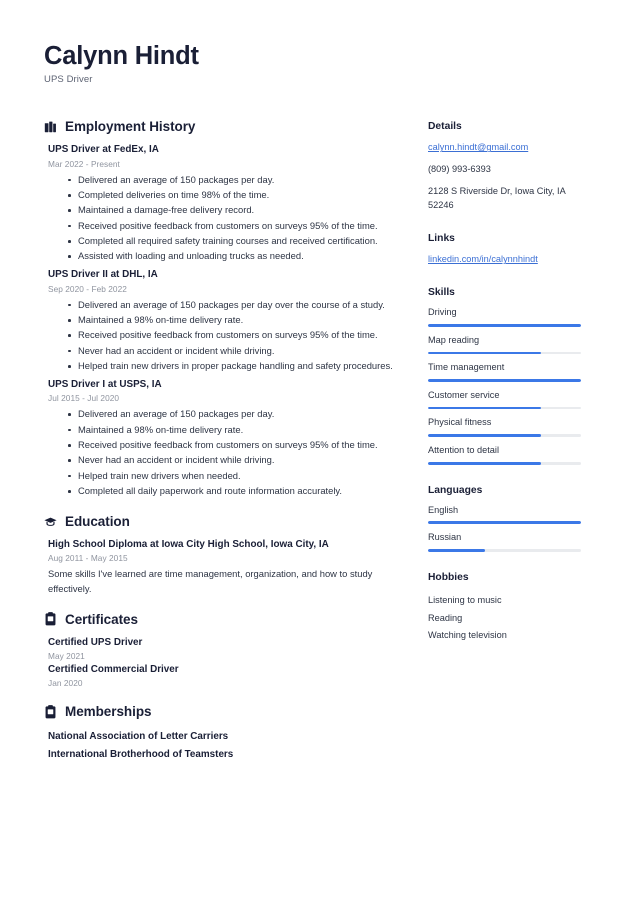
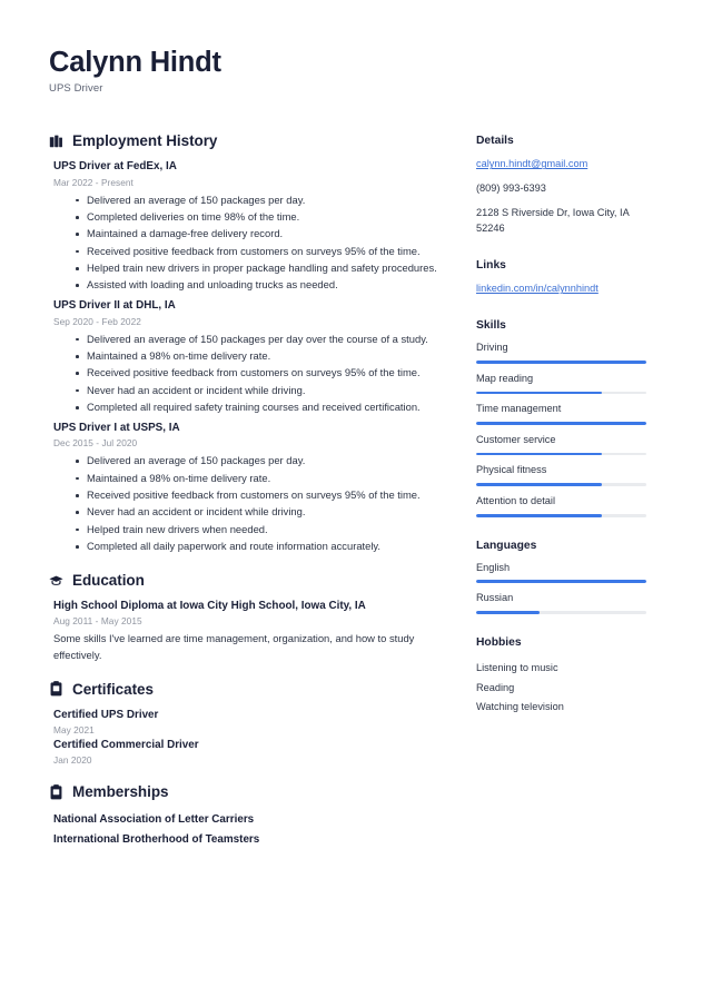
  Calynn Hindt
  UPS Driver
  Employment History
  UPS Driver at FedEx, IA
  Mar 2022 - Present
  Delivered an average of 150 packages per day.
  Completed deliveries on time 98% of the time.
  Maintained a damage-free delivery record.
  Received positive feedback from customers on surveys 95% of the time.
- Completed all required safety training courses and received certification.
+ Helped train new drivers in proper package handling and safety procedures.
  Assisted with loading and unloading trucks as needed.
  UPS Driver II at DHL, IA
  Sep 2020 - Feb 2022
  Delivered an average of 150 packages per day over the course of a study.
  Maintained a 98% on-time delivery rate.
  Received positive feedback from customers on surveys 95% of the time.
  Never had an accident or incident while driving.
- Helped train new drivers in proper package handling and safety procedures.
+ Completed all required safety training courses and received certification.
  UPS Driver I at USPS, IA
- Jul 2015 - Jul 2020
+ Dec 2015 - Jul 2020
  Delivered an average of 150 packages per day.
  Maintained a 98% on-time delivery rate.
  Received positive feedback from customers on surveys 95% of the time.
  Never had an accident or incident while driving.
  Helped train new drivers when needed.
  Completed all daily paperwork and route information accurately.
  Education
  High School Diploma at Iowa City High School, Iowa City, IA
  Aug 2011 - May 2015
  Some skills I've learned are time management, organization, and how to study effectively.
  Certificates
  Certified UPS Driver
  May 2021
  Certified Commercial Driver
  Jan 2020
  Memberships
  National Association of Letter Carriers
  International Brotherhood of Teamsters
  Details
  calynn.hindt@gmail.com
  (809) 993-6393
  2128 S Riverside Dr, Iowa City, IA 52246
  Links
  linkedin.com/in/calynnhindt
  Skills
  Driving
  Map reading
  Time management
  Customer service
  Physical fitness
  Attention to detail
  Languages
  English
  Russian
  Hobbies
  Listening to music
  Reading
  Watching television
